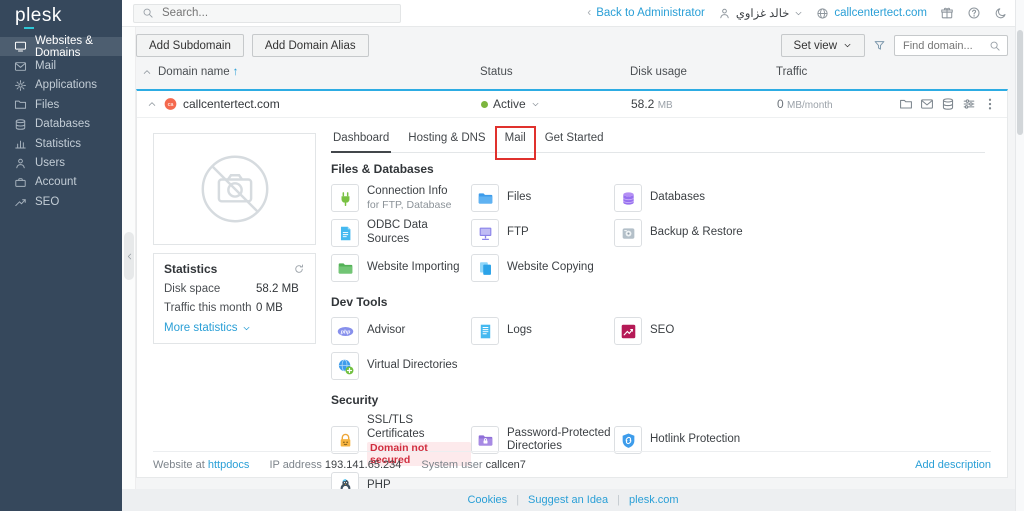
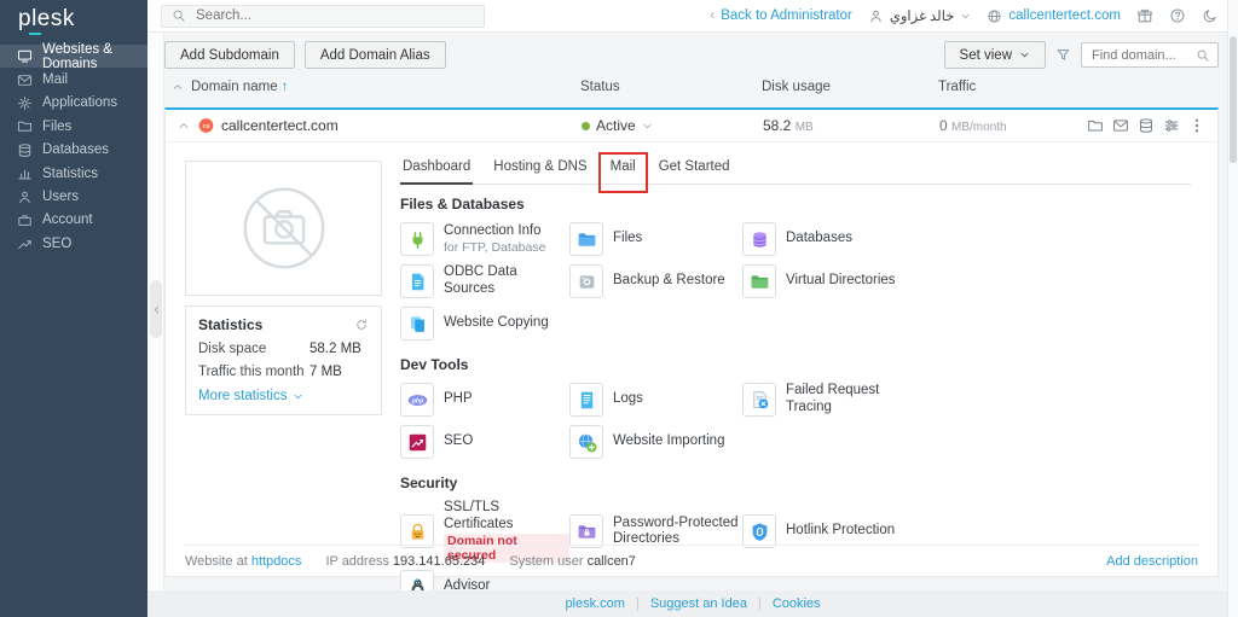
  plesk
  Websites & Domains
  Mail
  Applications
  Files
  Databases
  Statistics
  Users
  Account
  SEO
  Search...
  ‹
  Back to Administrator
  خالد غزاوي
  callcentertect.com
  Add Subdomain
  Add Domain Alias
  Set view
  Find domain...
  Domain name ↑
  Status
  Disk usage
  Traffic
  callcentertect.com
  Active
  58.2 MB
  0 MB/month
  Statistics
  Disk space
  58.2 MB
  Traffic this month
- 0 MB
+ 7 MB
  More statistics
  Dashboard
  Hosting & DNS
  Mail
  Get Started
  Files & Databases
  Connection Info
  for FTP, Database
  Files
  Databases
  ODBC Data Sources
- FTP
  Backup & Restore
- Website Importing
+ Virtual Directories
  Website Copying
  Dev Tools
- Advisor
+ PHP
  Logs
+ Failed Request Tracing
  SEO
- Virtual Directories
+ Website Importing
  Security
  SSL/TLS Certificates
  Domain not secured
  Password-Protected Directories
  Hotlink Protection
- PHP
+ Advisor
  Website at httpdocs
  IP address 193.141.65.234
  System user callcen7
  Add description
- Cookies
+ plesk.com
  |
  Suggest an Idea
  |
- plesk.com
+ Cookies
